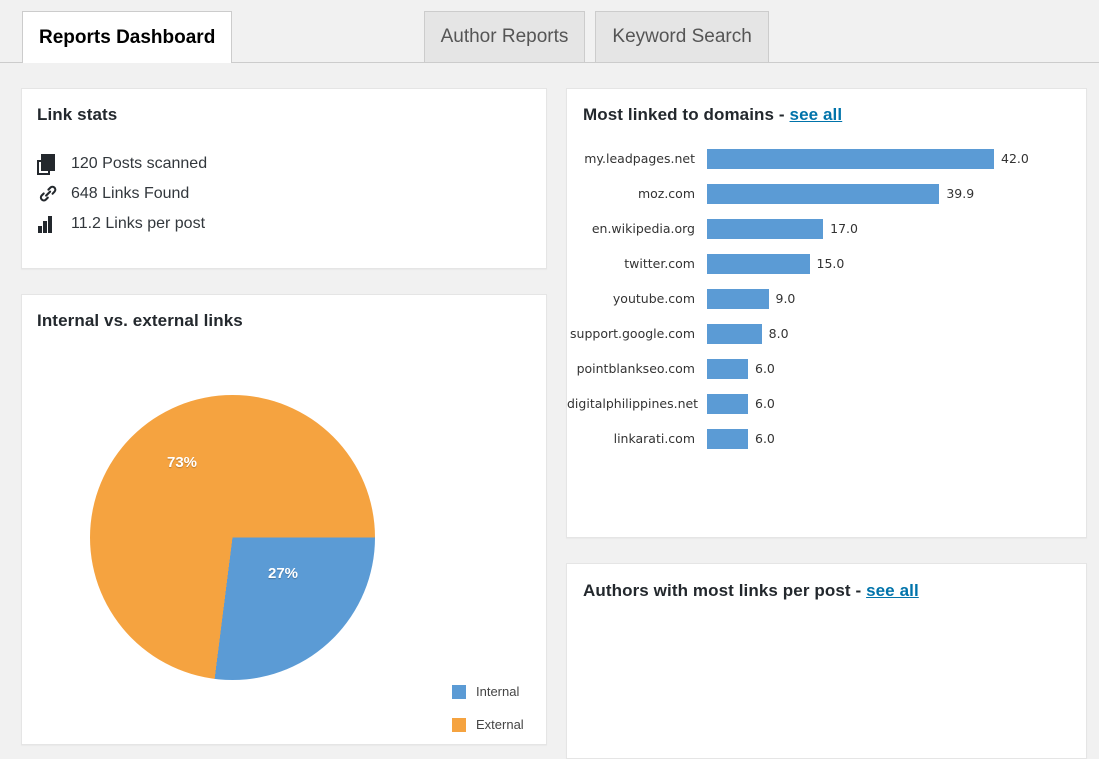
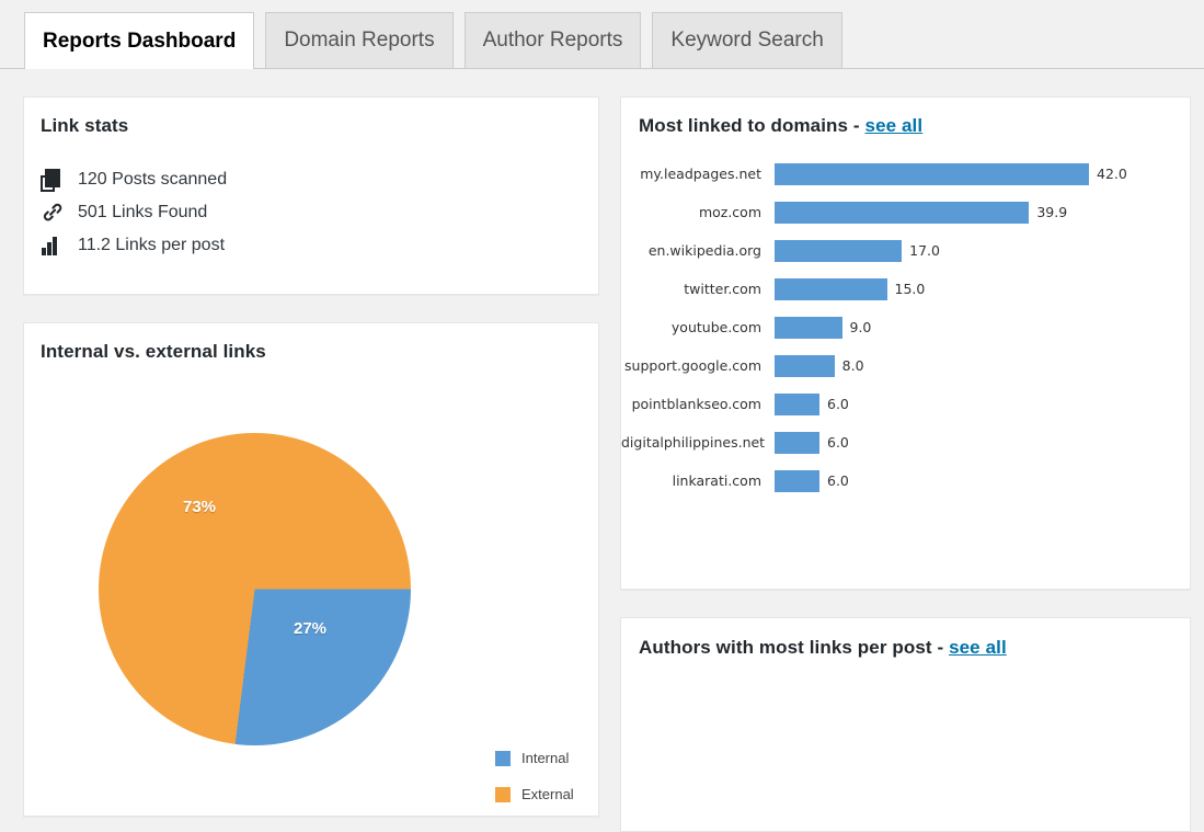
  Reports Dashboard
+ Domain Reports
  Author Reports
  Keyword Search
  Link stats
  120 Posts scanned
- 648 Links Found
+ 501 Links Found
  11.2 Links per post
  Internal vs. external links
  73%
  27%
  Internal
  External
  Most linked to domains - see all
  my.leadpages.net
  42.0
  moz.com
  39.9
  en.wikipedia.org
  17.0
  twitter.com
  15.0
  youtube.com
  9.0
  support.google.com
  8.0
  pointblankseo.com
  6.0
  digitalphilippines.net
  6.0
  linkarati.com
  6.0
  Authors with most links per post - see all
